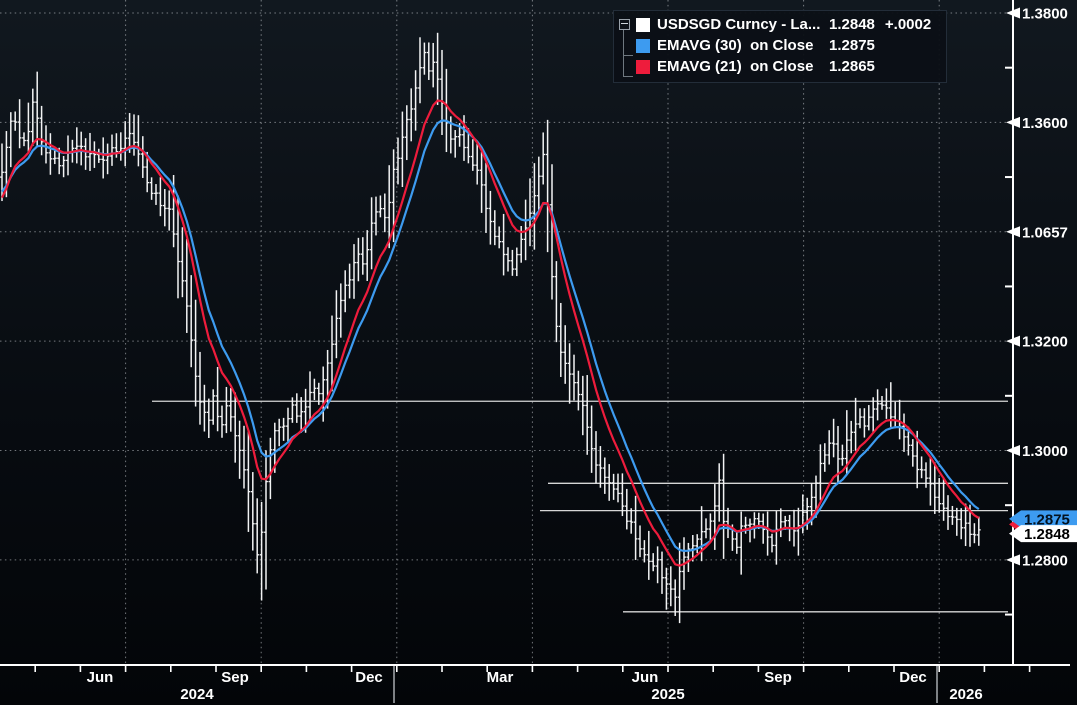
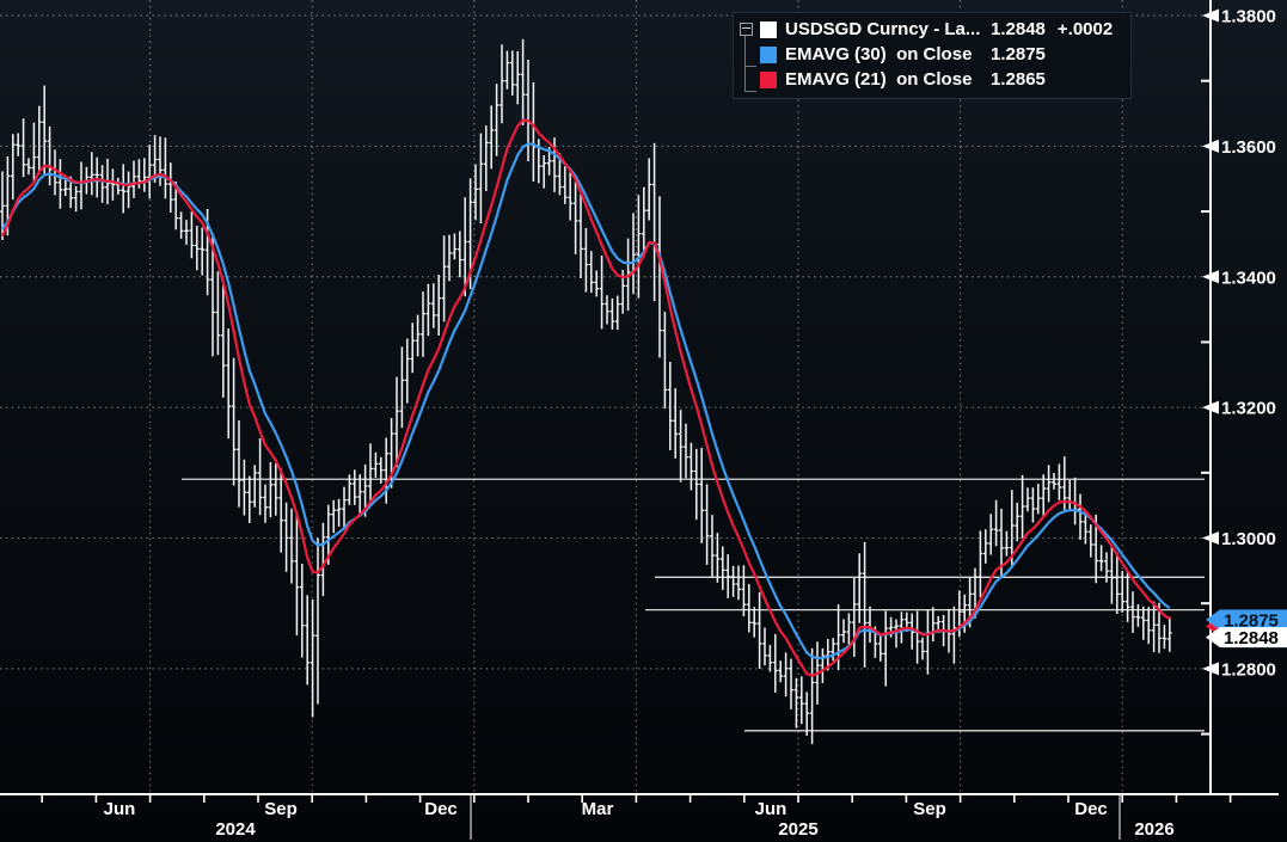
  1.3800
  1.3600
- 1.0657
+ 1.3400
  1.3200
  1.3000
  1.2800
  Jun
  Sep
  Dec
  Mar
  Jun
  Sep
  Dec
  2024
  2025
  2026
  1.2875
  1.2848
  USDSGD Curncy - La...
  1.2848
  +.0002
  EMAVG (30) on Close
  1.2875
  EMAVG (21) on Close
  1.2865
